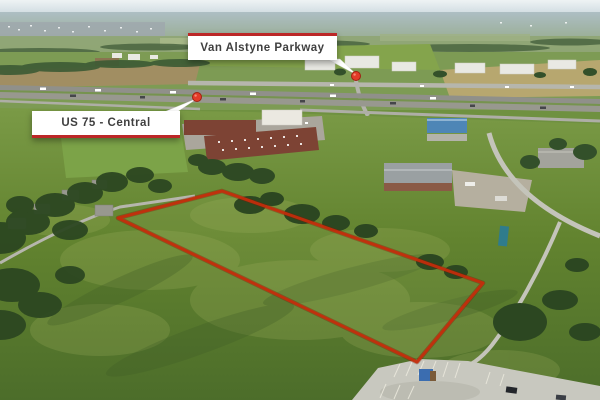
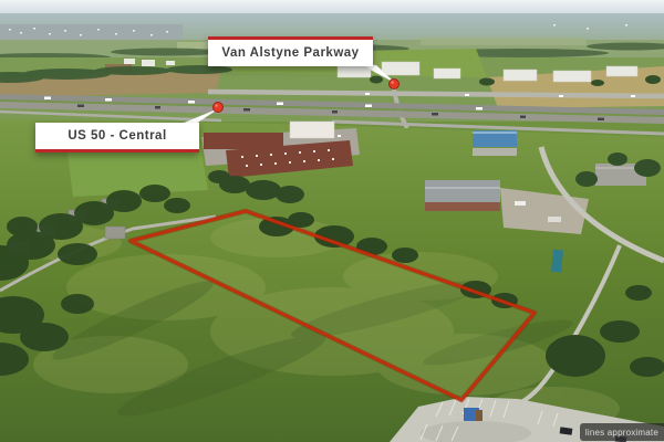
  Van Alstyne Parkway
- US 75 - Central
+ US 50 - Central
+ lines approximate
